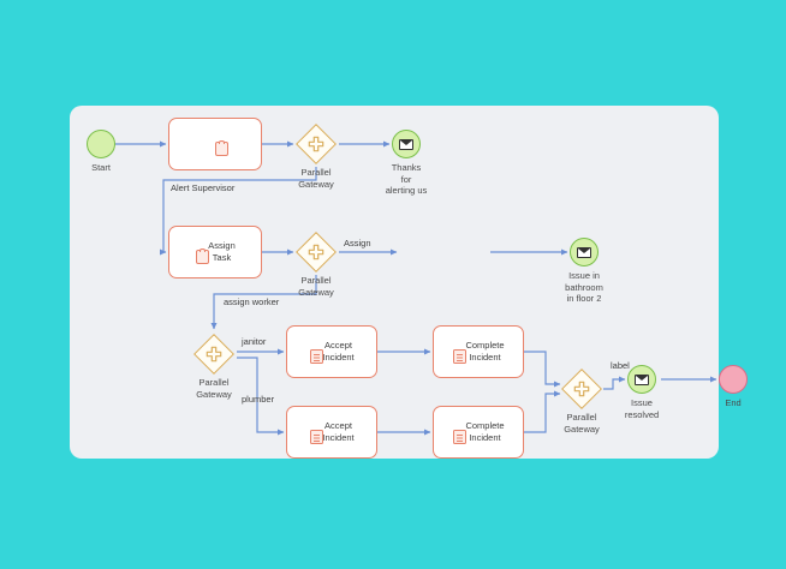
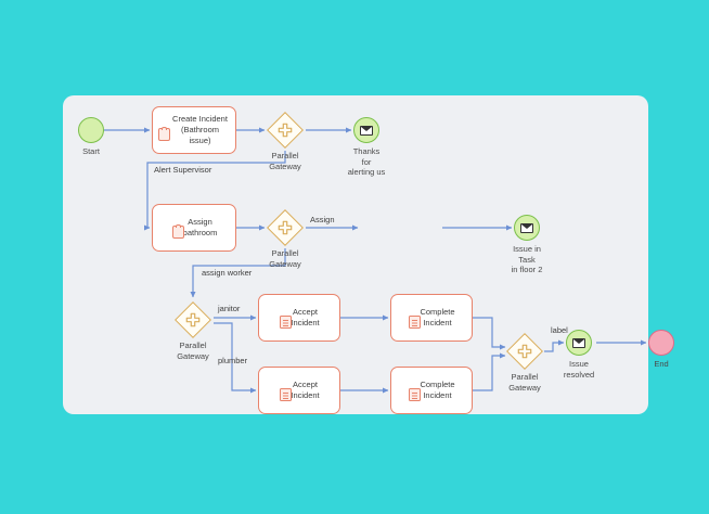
  Start
+ Create Incident
+ (Bathroom issue)
  Parallel
  Gateway
  Thanks
  for
  alerting us
  Alert Supervisor
  Assign
- Task
+ bathroom
  Parallel
  Gateway
  Assign
  Issue in
- bathroom
+ Task
  in floor 2
  assign worker
  Parallel
  Gateway
  janitor
  plumber
  Accept
  Incident
  Accept
  Incident
  Complete
  Incident
  Complete
  Incident
  Parallel
  Gateway
  label
  Issue
  resolved
  End
